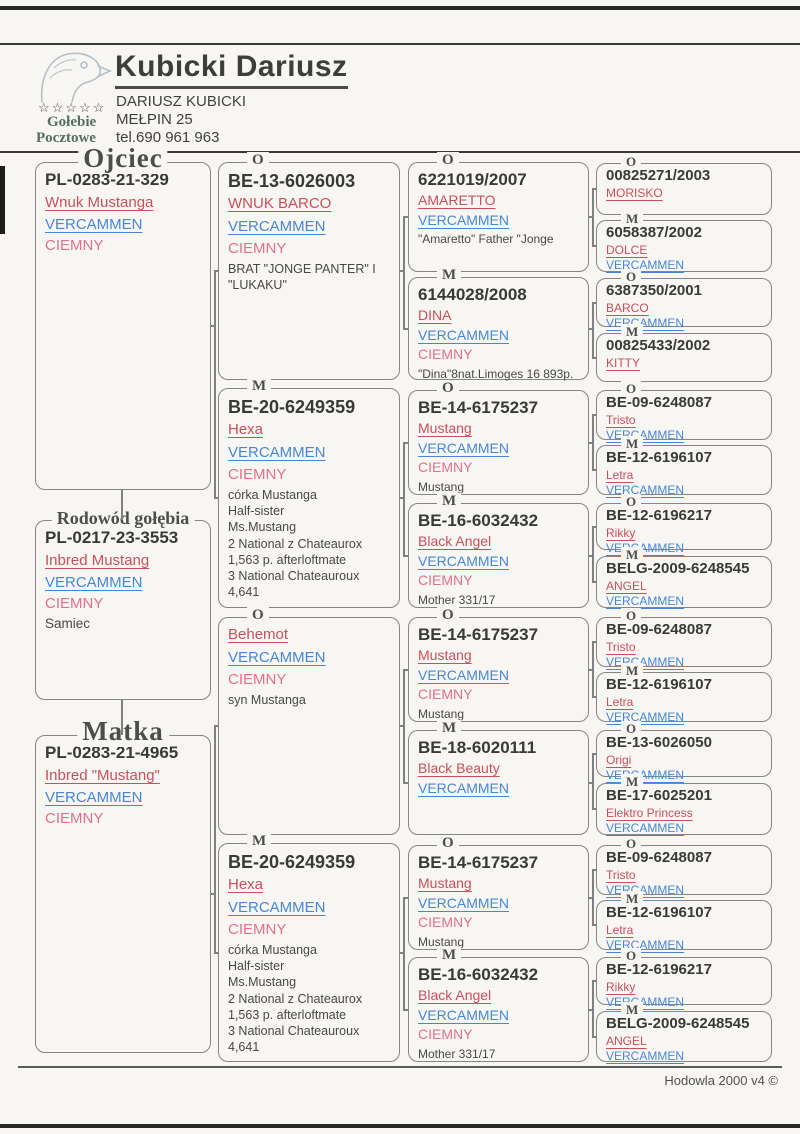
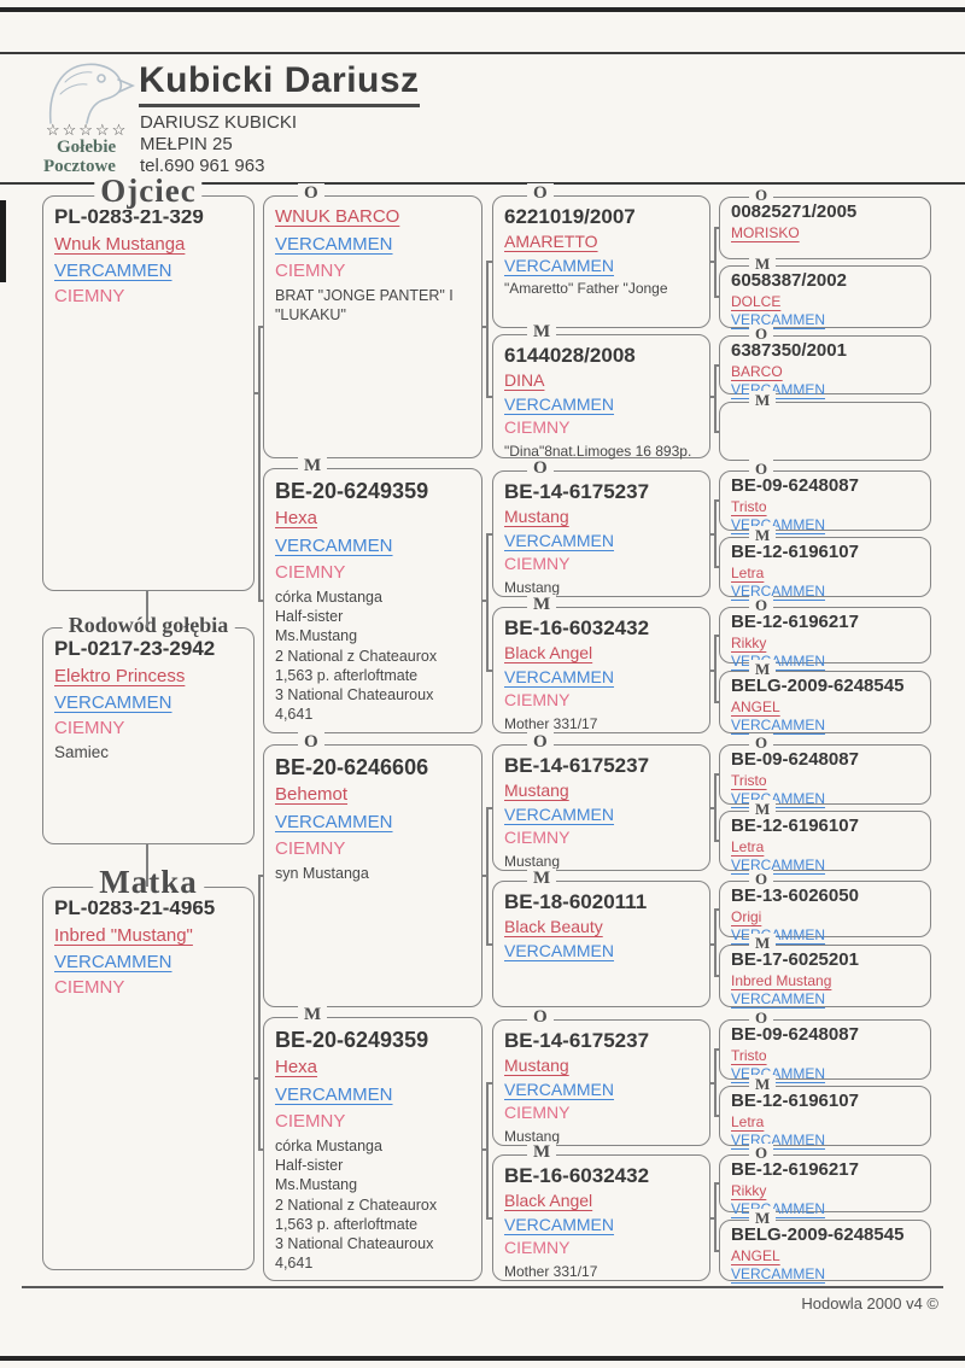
  ☆☆☆☆☆
  Gołebie
  Pocztowe
  Kubicki Dariusz
  DARIUSZ KUBICKI
  MEŁPIN 25
  tel.690 961 963
  Ojciec
  PL-0283-21-329
  Wnuk Mustanga
  VERCAMMEN
  CIEMNY
  Rodowód gołębia
- PL-0217-23-3553
+ PL-0217-23-2942
- Inbred Mustang
+ Elektro Princess
  VERCAMMEN
  CIEMNY
  Samiec
  Matka
  PL-0283-21-4965
  Inbred "Mustang"
  VERCAMMEN
  CIEMNY
  O
- BE-13-6026003
  WNUK BARCO
  VERCAMMEN
  CIEMNY
  BRAT "JONGE PANTER" I "LUKAKU"
  M
  BE-20-6249359
  Hexa
  VERCAMMEN
  CIEMNY
  córka Mustanga
  Half-sister
  Ms.Mustang
  2 National z Chateaurox
  1,563 p. afterloftmate
  3 National Chateauroux 4,641
  O
+ BE-20-6246606
  Behemot
  VERCAMMEN
  CIEMNY
  syn Mustanga
  M
  BE-20-6249359
  Hexa
  VERCAMMEN
  CIEMNY
  córka Mustanga
  Half-sister
  Ms.Mustang
  2 National z Chateaurox
  1,563 p. afterloftmate
  3 National Chateauroux 4,641
  O
  6221019/2007
  AMARETTO
  VERCAMMEN
  "Amaretto" Father "Jonge
  M
  6144028/2008
  DINA
  VERCAMMEN
  CIEMNY
  "Dina"8nat.Limoges 16 893p.
  O
  BE-14-6175237
  Mustang
  VERCAMMEN
  CIEMNY
  Mustang
  M
  BE-16-6032432
  Black Angel
  VERCAMMEN
  CIEMNY
  Mother 331/17
  O
  BE-14-6175237
  Mustang
  VERCAMMEN
  CIEMNY
  Mustang
  M
  BE-18-6020111
  Black Beauty
  VERCAMMEN
  O
  BE-14-6175237
  Mustang
  VERCAMMEN
  CIEMNY
  Mustang
  M
  BE-16-6032432
  Black Angel
  VERCAMMEN
  CIEMNY
  Mother 331/17
  O
- 00825271/2003
+ 00825271/2005
  MORISKO
  M
  6058387/2002
  DOLCE
  VERCAMMEN
  O
  6387350/2001
  BARCO
  VEAMMEN
  M
- 00825433/2002
- KITTY
  O
  BE-09-6248087
  Tristo
  VEAMMEN
  M
  BE-12-6196107
  Letra
  VERCAMMEN
  O
  BE-12-6196217
  Rikky
  VEAMMEN
  M
  BELG-2009-6248545
  ANGEL
  VERCAMMEN
  O
  BE-09-6248087
  Tristo
  VEAMMEN
  M
  BE-12-6196107
  Letra
  VERCAMMEN
  O
  BE-13-6026050
  Origi
  VEAMMEN
  M
  BE-17-6025201
- Elektro Princess
+ Inbred Mustang
  VERCAMMEN
  O
  BE-09-6248087
  Tristo
  VEAMMEN
  M
  BE-12-6196107
  Letra
  VERCAMMEN
  O
  BE-12-6196217
  Rikky
  VEAMMEN
  M
  BELG-2009-6248545
  ANGEL
  VERCAMMEN
  Hodowla 2000 v4 ©
